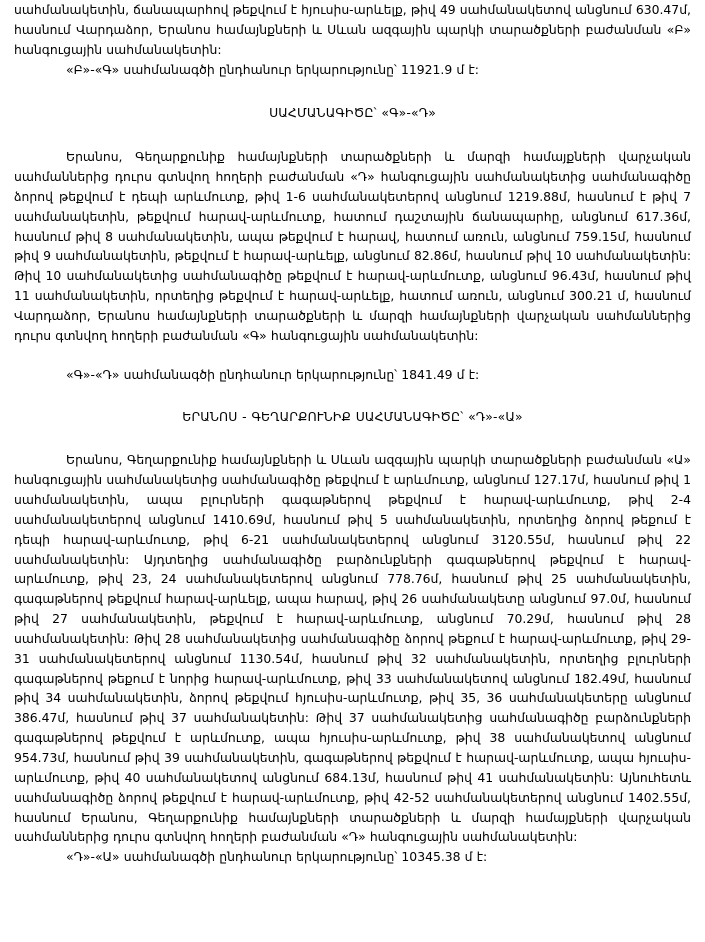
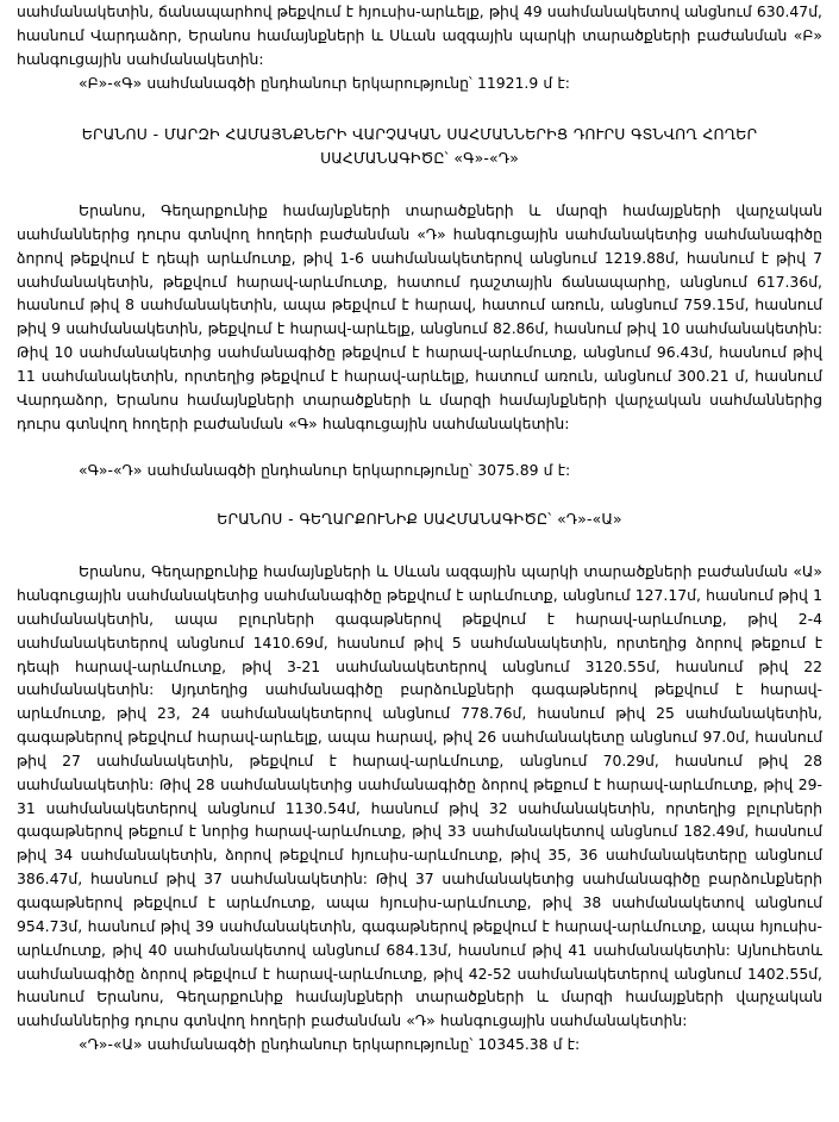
  սահմանակետին, ճանապարհով թեքվում է հյուսիս-արևելք, թիվ 49 սահմանակետով անցնում 630.47մ, հասնում Վարդաձոր, Երանոս համայնքների և Սևան ազգային պարկի տարածքների բաժանման «Բ» հանգուցային սահմանակետին:
  «Բ»-«Գ» սահմանագծի ընդհանուր երկարությունը՝ 11921.9 մ է:
+ ԵՐԱՆՈՍ - ՄԱՐԶԻ ՀԱՄԱՅՆՔՆԵՐԻ ՎԱՐՉԱԿԱՆ ՍԱՀՄԱՆՆԵՐԻՑ ԴՈՒՐՍ ԳՏՆՎՈՂ ՀՈՂԵՐ
  ՍԱՀՄԱՆԱԳԻԾԸ՝ «Գ»-«Դ»
  Երանոս, Գեղարքունիք համայնքների տարածքների և մարզի համայքների վարչական սահմաններից դուրս գտնվող հողերի բաժանման «Դ» հանգուցային սահմանակետից սահմանագիծը ձորով թեքվում է դեպի արևմուտք, թիվ 1-6 սահմանակետերով անցնում 1219.88մ, հասնում է թիվ 7 սահմանակետին, թեքվում հարավ-արևմուտք, հատում դաշտային ճանապարհը, անցնում 617.36մ, հասնում թիվ 8 սահմանակետին, ապա թեքվում է հարավ, հատում առուն, անցնում 759.15մ, հասնում թիվ 9 սահմանակետին, թեքվում է հարավ-արևելք, անցնում 82.86մ, հասնում թիվ 10 սահմանակետին: Թիվ 10 սահմանակետից սահմանագիծը թեքվում է հարավ-արևմուտք, անցնում 96.43մ, հասնում թիվ 11 սահմանակետին, որտեղից թեքվում է հարավ-արևելք, հատում առուն, անցնում 300.21 մ, հասնում Վարդաձոր, Երանոս համայնքների տարածքների և մարզի համայնքների վարչական սահմաններից դուրս գտնվող հողերի բաժանման «Գ» հանգուցային սահմանակետին:
- «Գ»-«Դ» սահմանագծի ընդհանուր երկարությունը՝ 1841.49 մ է:
+ «Գ»-«Դ» սահմանագծի ընդհանուր երկարությունը՝ 3075.89 մ է:
  ԵՐԱՆՈՍ - ԳԵՂԱՐՔՈՒՆԻՔ ՍԱՀՄԱՆԱԳԻԾԸ՝ «Դ»-«Ա»
- Երանոս, Գեղարքունիք համայնքների և Սևան ազգային պարկի տարածքների բաժանման «Ա» հանգուցային սահմանակետից սահմանագիծը թեքվում է արևմուտք, անցնում 127.17մ, հասնում թիվ 1 սահմանակետին, ապա բլուրների գագաթներով թեքվում է հարավ-արևմուտք, թիվ 2-4 սահմանակետերով անցնում 1410.69մ, հասնում թիվ 5 սահմանակետին, որտեղից ձորով թեքում է դեպի հարավ-արևմուտք, թիվ 6-21 սահմանակետերով անցնում 3120.55մ, հասնում թիվ 22 սահմանակետին: Այդտեղից սահմանագիծը բարձունքների գագաթներով թեքվում է հարավ-արևմուտք, թիվ 23, 24 սահմանակետերով անցնում 778.76մ, հասնում թիվ 25 սահմանակետին, գագաթներով թեքվում հարավ-արևելք, ապա հարավ, թիվ 26 սահմանակետը անցնում 97.0մ, հասնում թիվ 27 սահմանակետին, թեքվում է հարավ-արևմուտք, անցնում 70.29մ, հասնում թիվ 28 սահմանակետին: Թիվ 28 սահմանակետից սահմանագիծը ձորով թեքում է հարավ-արևմուտք, թիվ 29-31 սահմանակետերով անցնում 1130.54մ, հասնում թիվ 32 սահմանակետին, որտեղից բլուրների գագաթներով թեքում է նորից հարավ-արևմուտք, թիվ 33 սահմանակետով անցնում 182.49մ, հասնում թիվ 34 սահմանակետին, ձորով թեքվում հյուսիս-արևմուտք, թիվ 35, 36 սահմանակետերը անցնում 386.47մ, հասնում թիվ 37 սահմանակետին: Թիվ 37 սահմանակետից սահմանագիծը բարձունքների գագաթներով թեքվում է արևմուտք, ապա հյուսիս-արևմուտք, թիվ 38 սահմանակետով անցնում 954.73մ, հասնում թիվ 39 սահմանակետին, գագաթներով թեքվում է հարավ-արևմուտք, ապա հյուսիս-արևմուտք, թիվ 40 սահմանակետով անցնում 684.13մ, հասնում թիվ 41 սահմանակետին: Այնուհետև սահմանագիծը ձորով թեքվում է հարավ-արևմուտք, թիվ 42-52 սահմանակետերով անցնում 1402.55մ, հասնում Երանոս, Գեղարքունիք համայնքների տարածքների և մարզի համայքների վարչական սահմաններից դուրս գտնվող հողերի բաժանման «Դ» հանգուցային սահմանակետին:
+ Երանոս, Գեղարքունիք համայնքների և Սևան ազգային պարկի տարածքների բաժանման «Ա» հանգուցային սահմանակետից սահմանագիծը թեքվում է արևմուտք, անցնում 127.17մ, հասնում թիվ 1 սահմանակետին, ապա բլուրների գագաթներով թեքվում է հարավ-արևմուտք, թիվ 2-4 սահմանակետերով անցնում 1410.69մ, հասնում թիվ 5 սահմանակետին, որտեղից ձորով թեքում է դեպի հարավ-արևմուտք, թիվ 3-21 սահմանակետերով անցնում 3120.55մ, հասնում թիվ 22 սահմանակետին: Այդտեղից սահմանագիծը բարձունքների գագաթներով թեքվում է հարավ-արևմուտք, թիվ 23, 24 սահմանակետերով անցնում 778.76մ, հասնում թիվ 25 սահմանակետին, գագաթներով թեքվում հարավ-արևելք, ապա հարավ, թիվ 26 սահմանակետը անցնում 97.0մ, հասնում թիվ 27 սահմանակետին, թեքվում է հարավ-արևմուտք, անցնում 70.29մ, հասնում թիվ 28 սահմանակետին: Թիվ 28 սահմանակետից սահմանագիծը ձորով թեքում է հարավ-արևմուտք, թիվ 29-31 սահմանակետերով անցնում 1130.54մ, հասնում թիվ 32 սահմանակետին, որտեղից բլուրների գագաթներով թեքում է նորից հարավ-արևմուտք, թիվ 33 սահմանակետով անցնում 182.49մ, հասնում թիվ 34 սահմանակետին, ձորով թեքվում հյուսիս-արևմուտք, թիվ 35, 36 սահմանակետերը անցնում 386.47մ, հասնում թիվ 37 սահմանակետին: Թիվ 37 սահմանակետից սահմանագիծը բարձունքների գագաթներով թեքվում է արևմուտք, ապա հյուսիս-արևմուտք, թիվ 38 սահմանակետով անցնում 954.73մ, հասնում թիվ 39 սահմանակետին, գագաթներով թեքվում է հարավ-արևմուտք, ապա հյուսիս-արևմուտք, թիվ 40 սահմանակետով անցնում 684.13մ, հասնում թիվ 41 սահմանակետին: Այնուհետև սահմանագիծը ձորով թեքվում է հարավ-արևմուտք, թիվ 42-52 սահմանակետերով անցնում 1402.55մ, հասնում Երանոս, Գեղարքունիք համայնքների տարածքների և մարզի համայքների վարչական սահմաններից դուրս գտնվող հողերի բաժանման «Դ» հանգուցային սահմանակետին:
  «Դ»-«Ա» սահմանագծի ընդհանուր երկարությունը՝ 10345.38 մ է:
